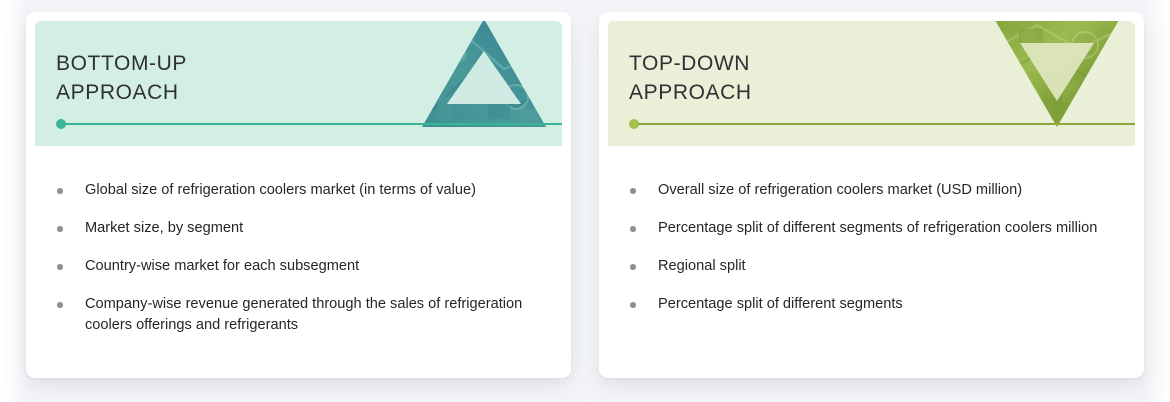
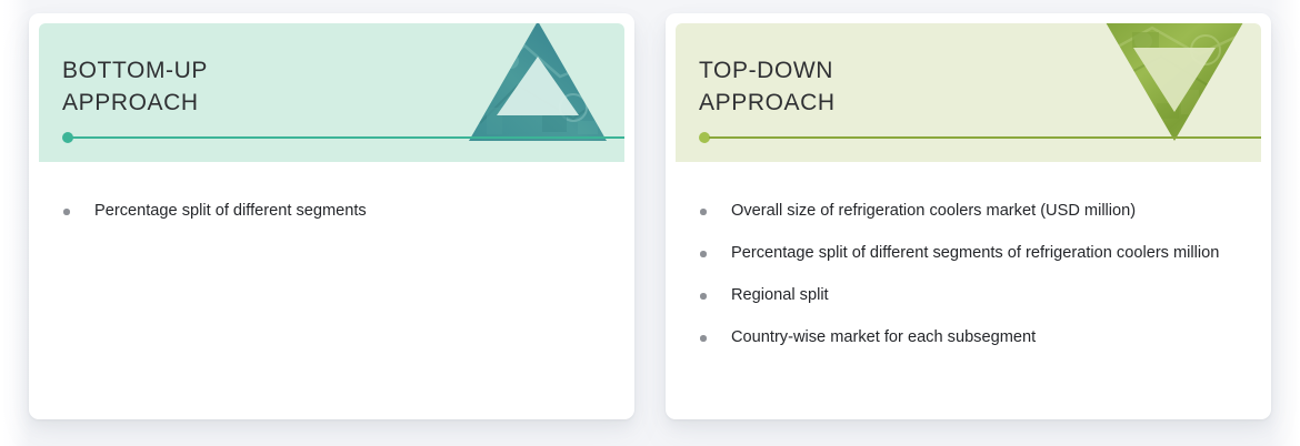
  BOTTOM-UP
  APPROACH
- Global size of refrigeration coolers market (in terms of value)
- Market size, by segment
- Country-wise market for each subsegment
+ Percentage split of different segments
- Company-wise revenue generated through the sales of refrigeration coolers offerings and refrigerants
  TOP-DOWN
  APPROACH
  Overall size of refrigeration coolers market (USD million)
  Percentage split of different segments of refrigeration coolers million
  Regional split
- Percentage split of different segments
+ Country-wise market for each subsegment
